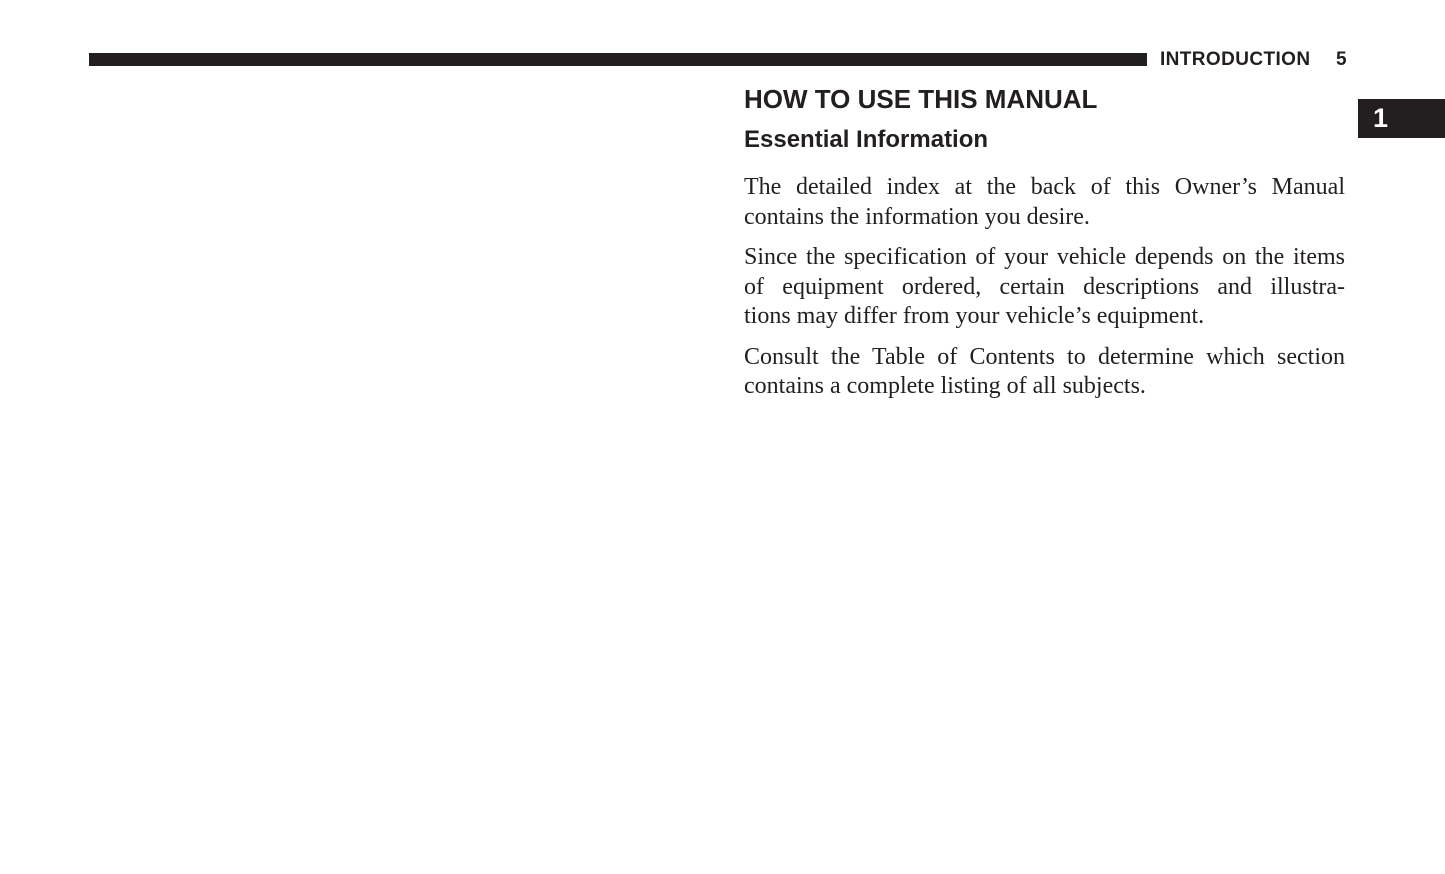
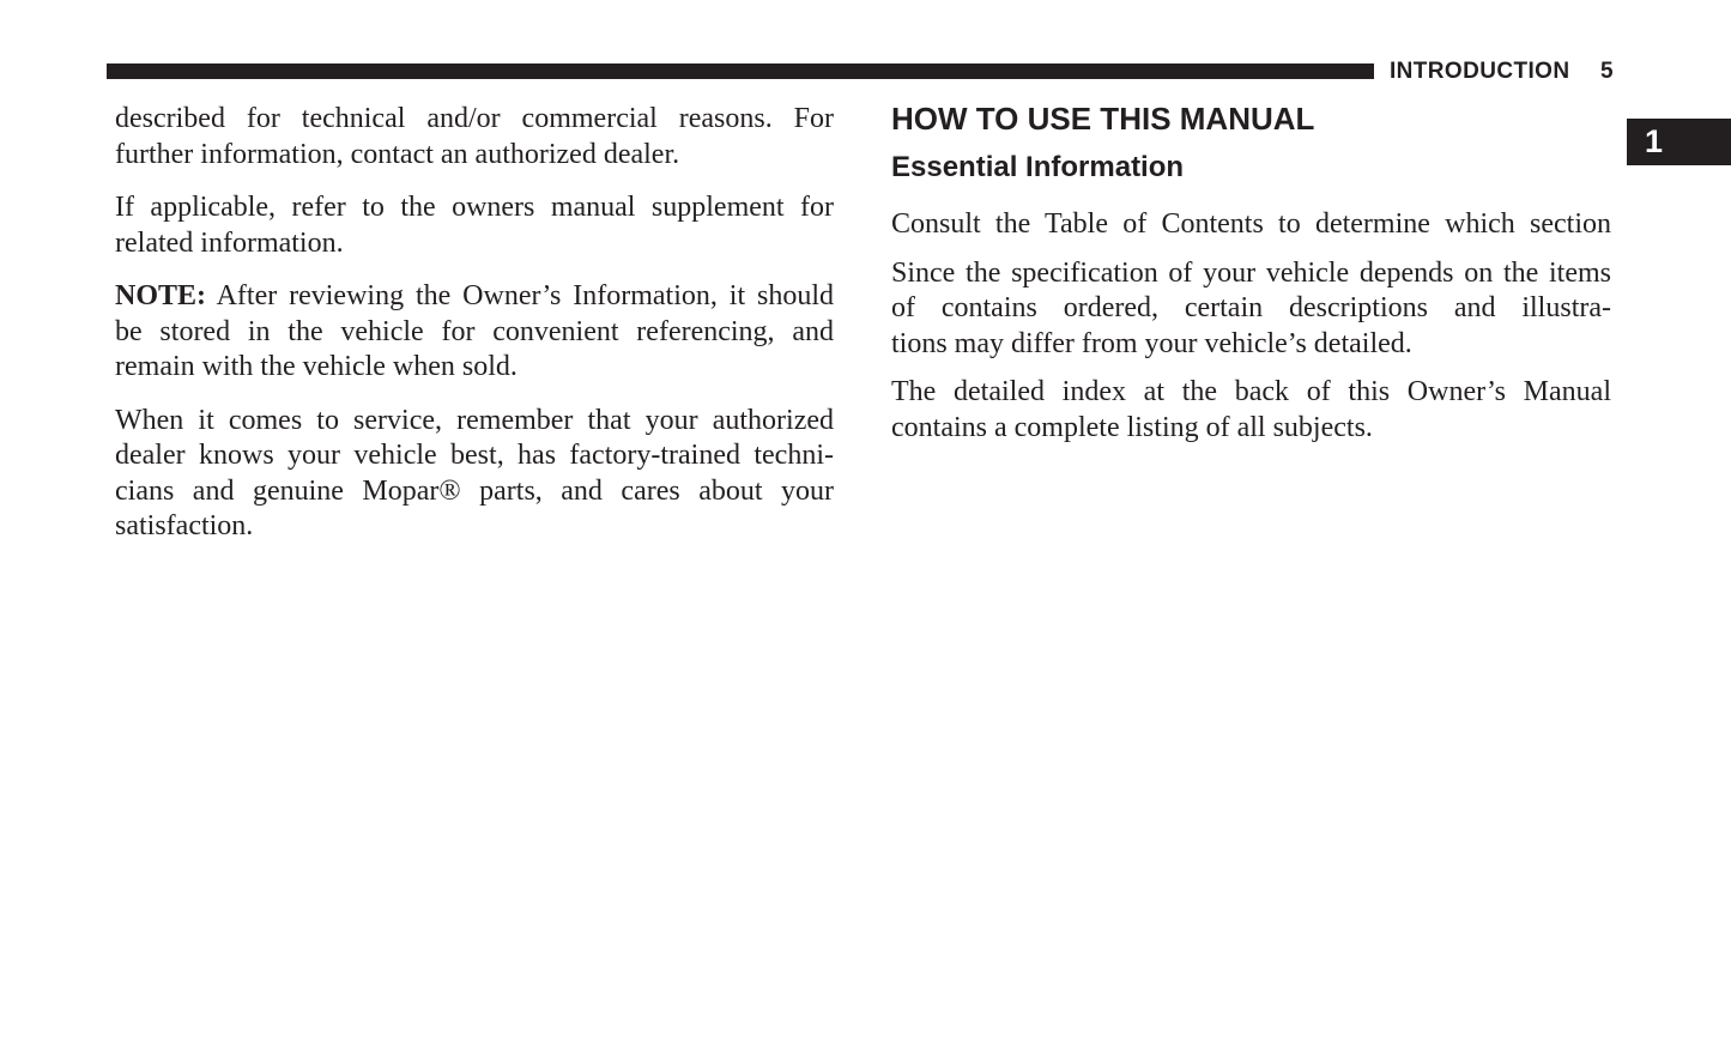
  INTRODUCTION
  5
  1
+ described for technical and/or commercial reasons. For
+ further information, contact an authorized dealer.
+ If applicable, refer to the owners manual supplement for
+ related information.
+ NOTE: After reviewing the Owner’s Information, it should
+ be stored in the vehicle for convenient referencing, and
+ remain with the vehicle when sold.
+ When it comes to service, remember that your authorized
+ dealer knows your vehicle best, has factory-trained techni-
+ cians and genuine Mopar® parts, and cares about your
+ satisfaction.
  HOW TO USE THIS MANUAL
  Essential Information
- The detailed index at the back of this Owner’s Manual
+ Consult the Table of Contents to determine which section
- contains the information you desire.
  Since the specification of your vehicle depends on the items
- of equipment ordered, certain descriptions and illustra-
+ of contains ordered, certain descriptions and illustra-
- tions may differ from your vehicle’s equipment.
+ tions may differ from your vehicle’s detailed.
- Consult the Table of Contents to determine which section
+ The detailed index at the back of this Owner’s Manual
  contains a complete listing of all subjects.
